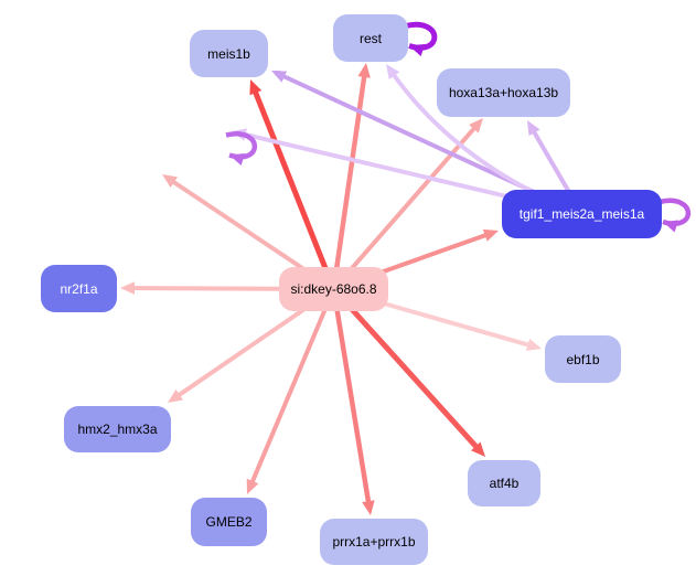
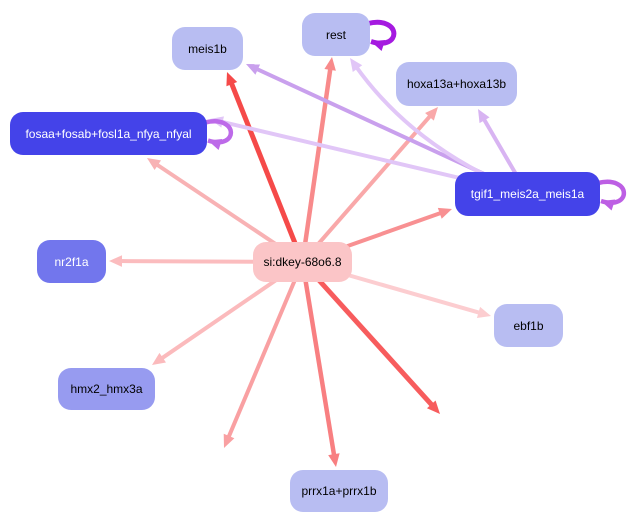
  meis1b
  rest
  hoxa13a+hoxa13b
+ fosaa+fosab+fosl1a_nfya_nfyal
  tgif1_meis2a_meis1a
  nr2f1a
  si:dkey-68o6.8
  ebf1b
  hmx2_hmx3a
- GMEB2
  prrx1a+prrx1b
- atf4b
